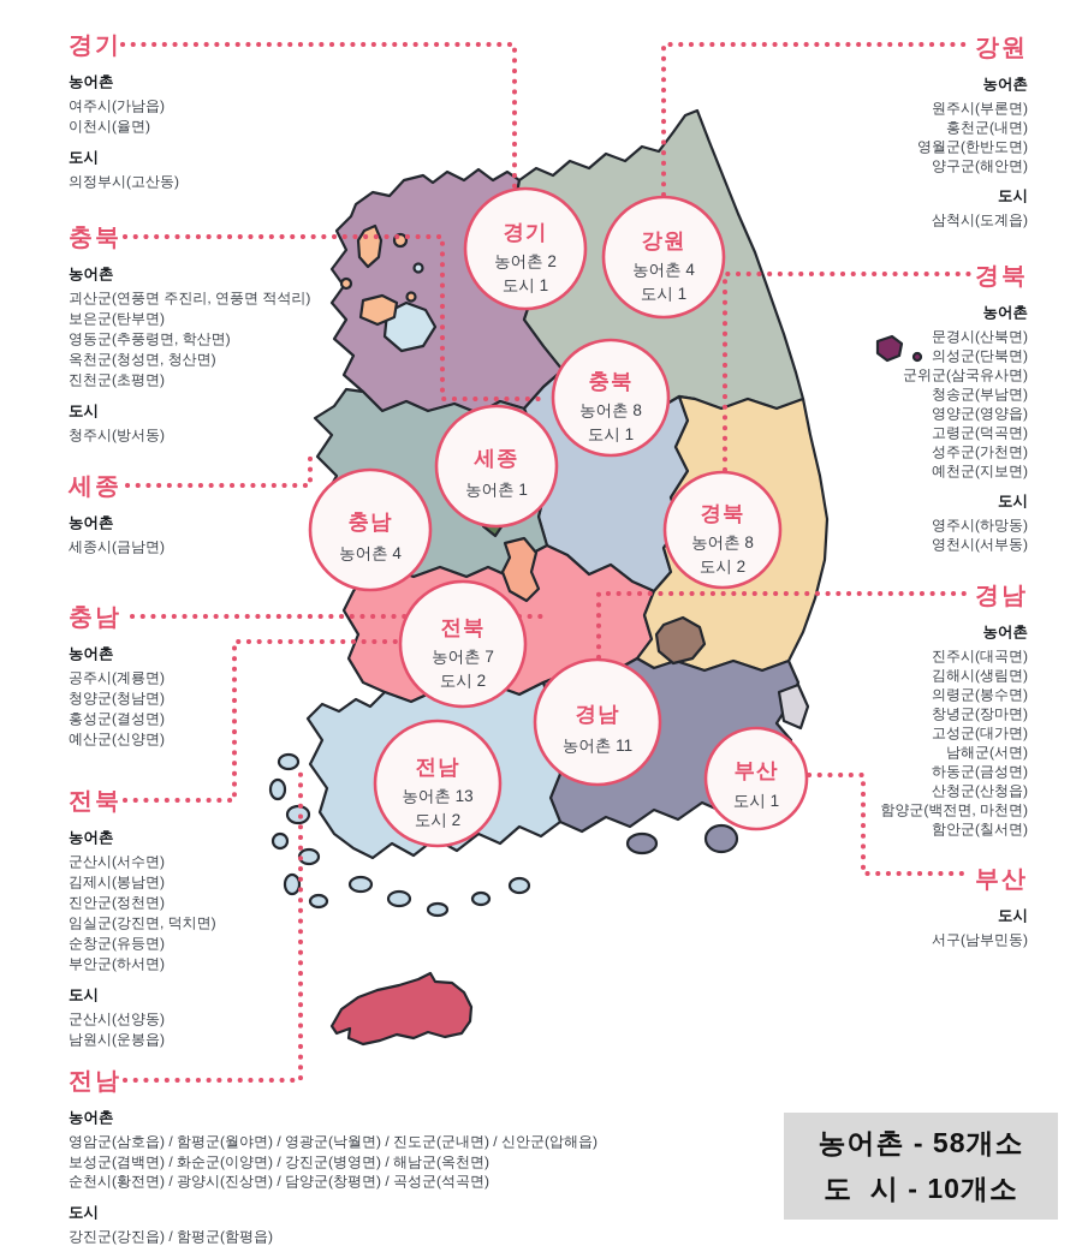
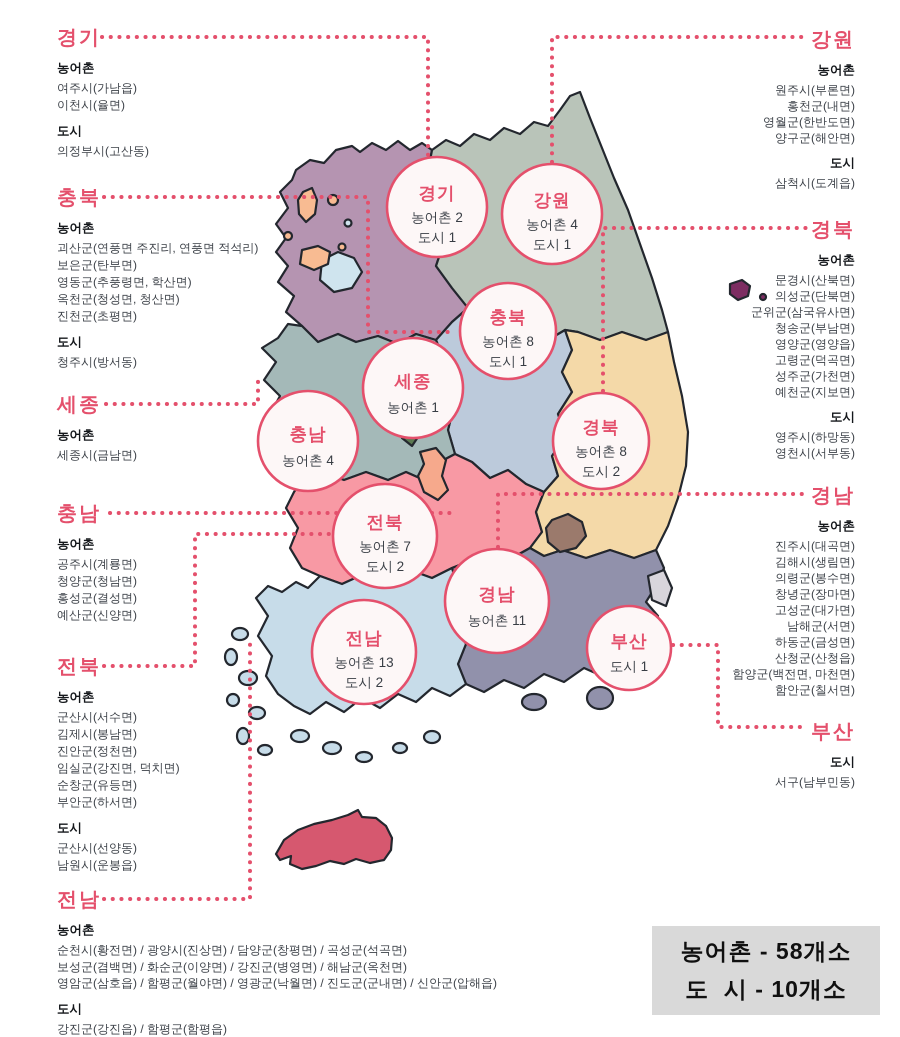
  경기
  농어촌 2
  도시 1
  강원
  농어촌 4
  도시 1
  충북
  농어촌 8
  도시 1
  세종
  농어촌 1
  충남
  농어촌 4
  전북
  농어촌 7
  도시 2
  경북
  농어촌 8
  도시 2
  경남
  농어촌 11
  전남
  농어촌 13
  도시 2
  부산
  도시 1
  경기
  농어촌
  여주시(가남읍)
  이천시(율면)
  도시
  의정부시(고산동)
  충북
  농어촌
  괴산군(연풍면 주진리, 연풍면 적석리)
  보은군(탄부면)
  영동군(추풍령면, 학산면)
  옥천군(청성면, 청산면)
  진천군(초평면)
  도시
  청주시(방서동)
  세종
  농어촌
  세종시(금남면)
  충남
  농어촌
  공주시(계룡면)
  청양군(청남면)
  홍성군(결성면)
  예산군(신양면)
  전북
  농어촌
  군산시(서수면)
  김제시(봉남면)
  진안군(정천면)
  임실군(강진면, 덕치면)
  순창군(유등면)
  부안군(하서면)
  도시
  군산시(선양동)
  남원시(운봉읍)
  전남
  농어촌
- 영암군(삼호읍) / 함평군(월야면) / 영광군(낙월면) / 진도군(군내면) / 신안군(압해읍)
+ 순천시(황전면) / 광양시(진상면) / 담양군(창평면) / 곡성군(석곡면)
  보성군(겸백면) / 화순군(이양면) / 강진군(병영면) / 해남군(옥천면)
- 순천시(황전면) / 광양시(진상면) / 담양군(창평면) / 곡성군(석곡면)
+ 영암군(삼호읍) / 함평군(월야면) / 영광군(낙월면) / 진도군(군내면) / 신안군(압해읍)
  도시
  강진군(강진읍) / 함평군(함평읍)
  강원
  농어촌
  원주시(부론면)
  홍천군(내면)
  영월군(한반도면)
  양구군(해안면)
  도시
  삼척시(도계읍)
  경북
  농어촌
  문경시(산북면)
  의성군(단북면)
  군위군(삼국유사면)
  청송군(부남면)
  영양군(영양읍)
  고령군(덕곡면)
  성주군(가천면)
  예천군(지보면)
  도시
  영주시(하망동)
  영천시(서부동)
  경남
  농어촌
  진주시(대곡면)
  김해시(생림면)
  의령군(봉수면)
  창녕군(장마면)
  고성군(대가면)
  남해군(서면)
  하동군(금성면)
  산청군(산청읍)
  함양군(백전면, 마천면)
  함안군(칠서면)
  부산
  도시
  서구(남부민동)
  농어촌 - 58개소
  도 시 - 10개소
